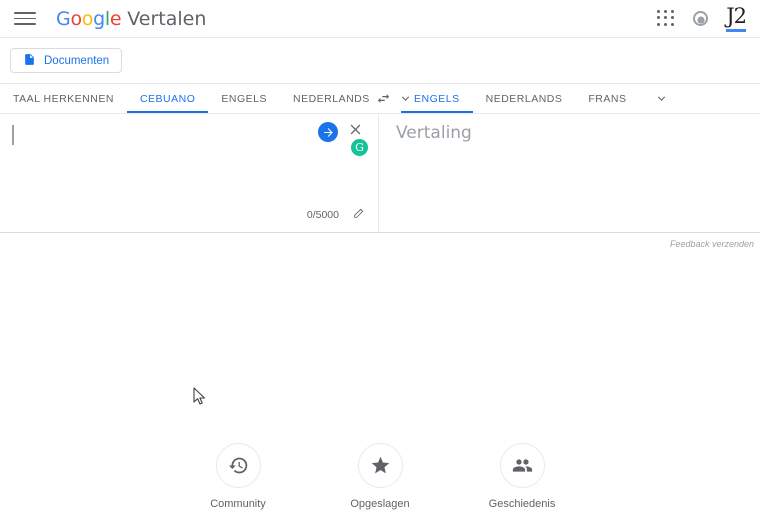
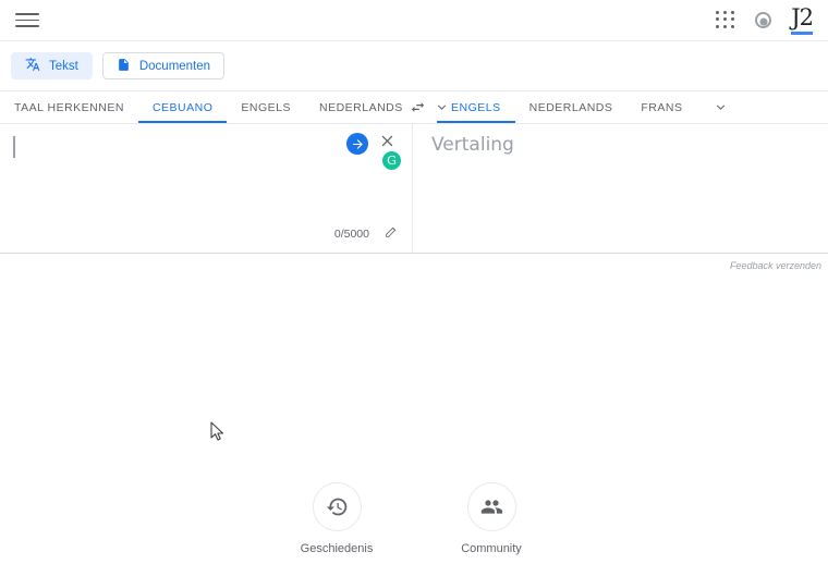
- Google
- Vertalen
  J2
+ Tekst
  Documenten
  TAAL HERKENNEN
  CEBUANO
  ENGELS
  NEDERLANDS
  ENGELS
  NEDERLANDS
  FRANS
  G
  0/5000
  Vertaling
  Feedback verzenden
- Community
+ Geschiedenis
- Opgeslagen
- Geschiedenis
+ Community
